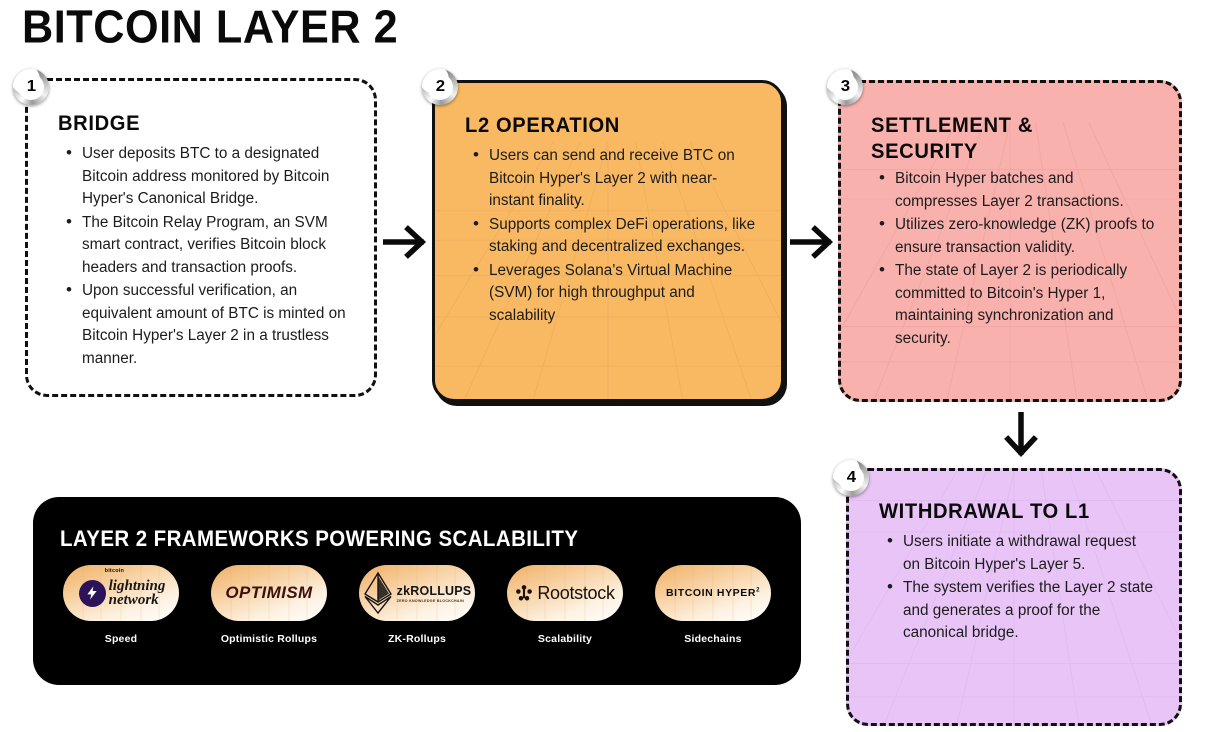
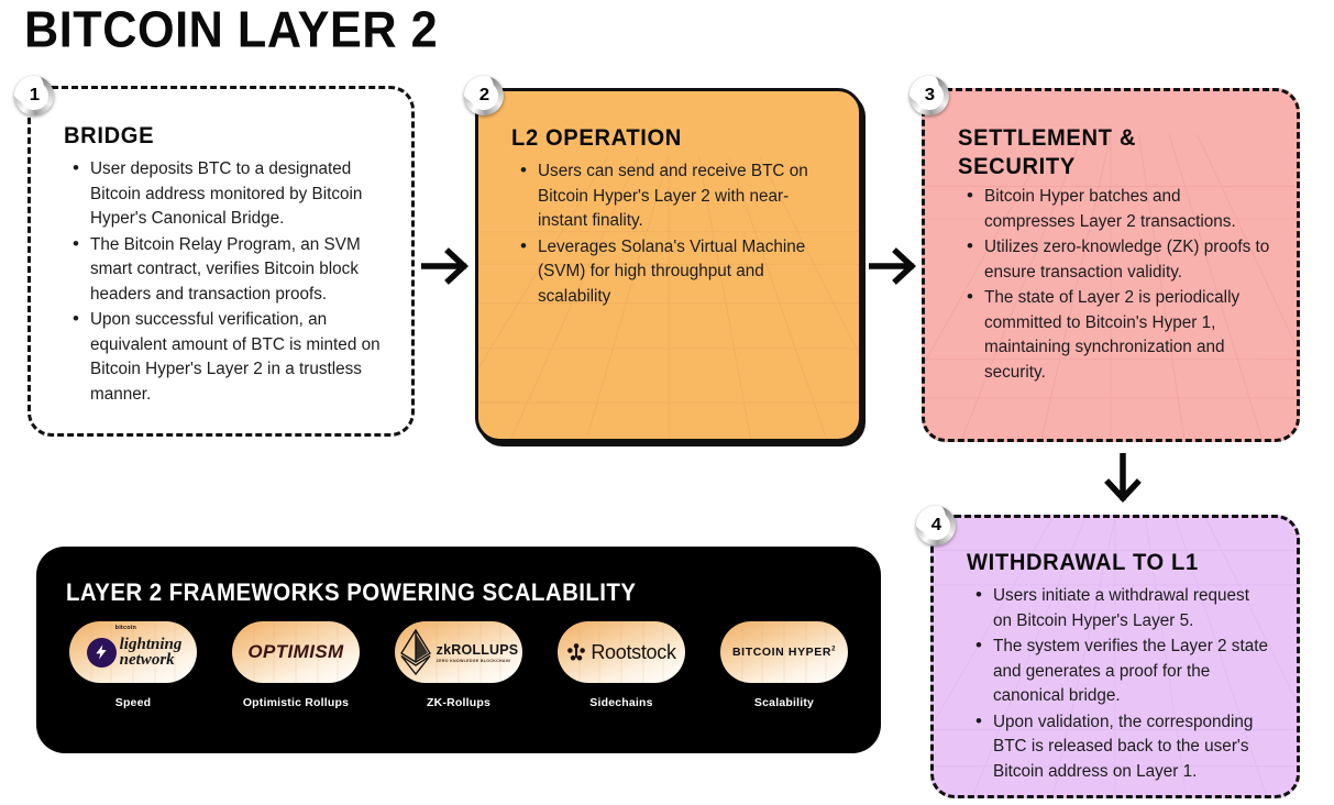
  BITCOIN LAYER 2
  BRIDGE
  User deposits BTC to a designated Bitcoin address monitored by Bitcoin Hyper's Canonical Bridge.
  The Bitcoin Relay Program, an SVM smart contract, verifies Bitcoin block headers and transaction proofs.
  Upon successful verification, an equivalent amount of BTC is minted on Bitcoin Hyper's Layer 2 in a trustless manner.
  1
  L2 OPERATION
  Users can send and receive BTC on Bitcoin Hyper's Layer 2 with near-instant finality.
- Supports complex DeFi operations, like staking and decentralized exchanges.
  Leverages Solana's Virtual Machine (SVM) for high throughput and scalability
  2
  SETTLEMENT & SECURITY
  Bitcoin Hyper batches and compresses Layer 2 transactions.
  Utilizes zero-knowledge (ZK) proofs to ensure transaction validity.
  The state of Layer 2 is periodically committed to Bitcoin's Hyper 1, maintaining synchronization and security.
  3
  WITHDRAWAL TO L1
  Users initiate a withdrawal request on Bitcoin Hyper's Layer 5.
  The system verifies the Layer 2 state and generates a proof for the canonical bridge.
+ Upon validation, the corresponding BTC is released back to the user's Bitcoin address on Layer 1.
  4
  LAYER 2 FRAMEWORKS POWERING SCALABILITY
  lightning
  network
  Speed
  OPTIMISM
  Optimistic Rollups
  zkROLLUPS
  ZK-Rollups
  Rootstock
- Scalability
+ Sidechains
  BITCOIN HYPER
- Sidechains
+ Scalability
